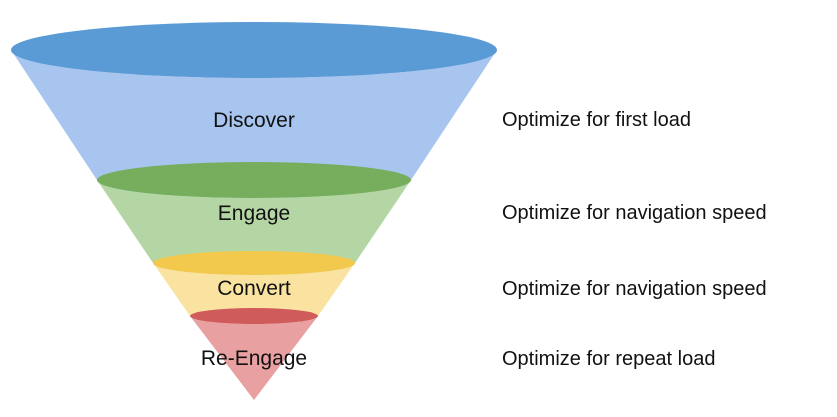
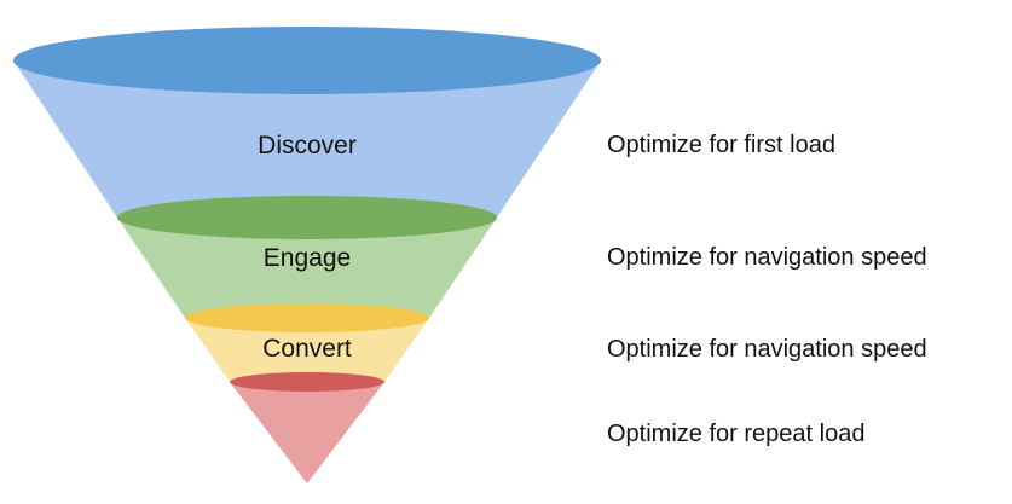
  Discover
  Engage
  Convert
- Re-Engage
  Optimize for first load
  Optimize for navigation speed
  Optimize for navigation speed
  Optimize for repeat load
